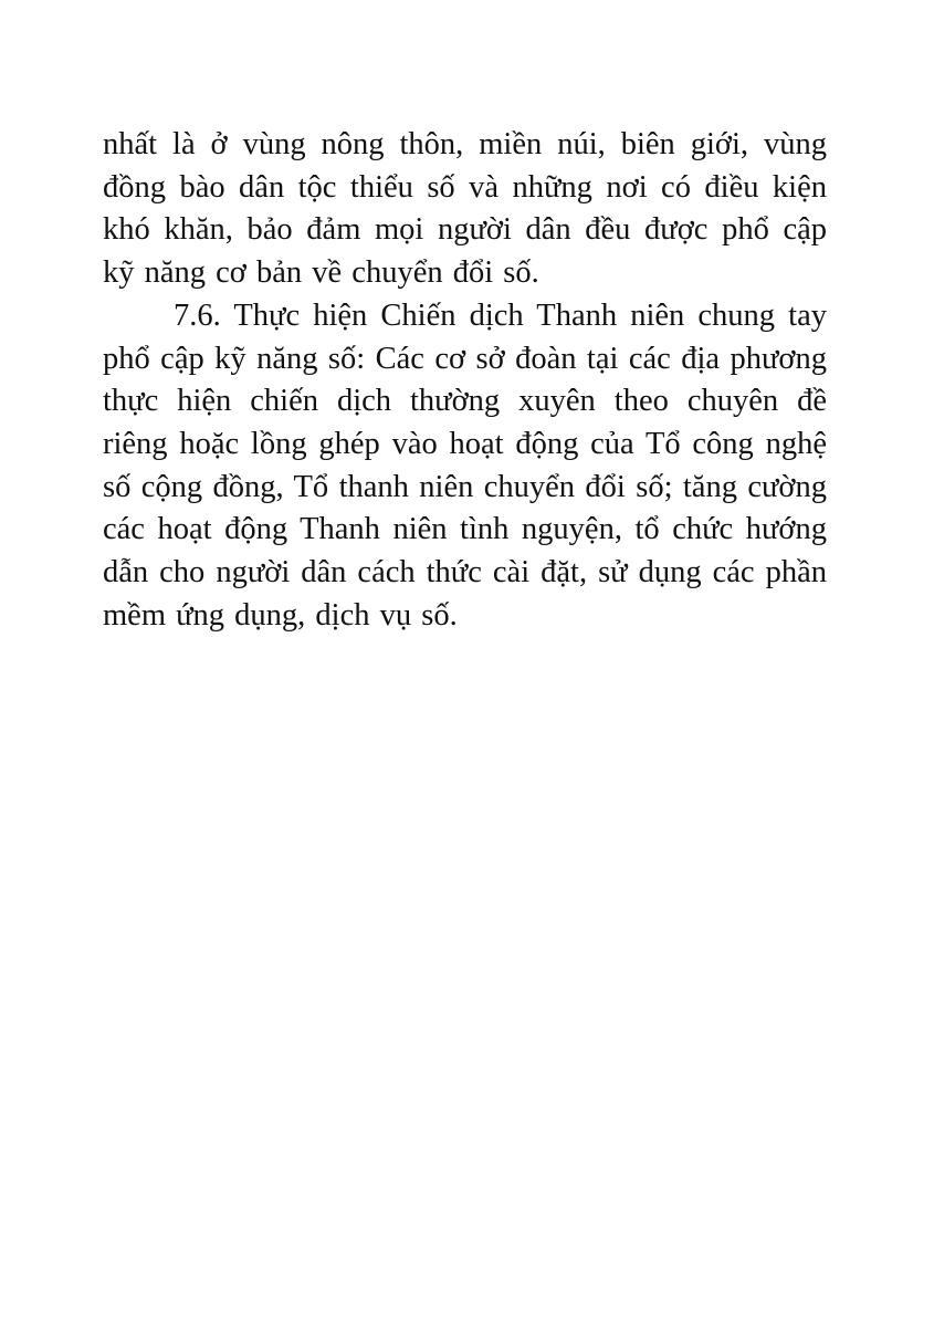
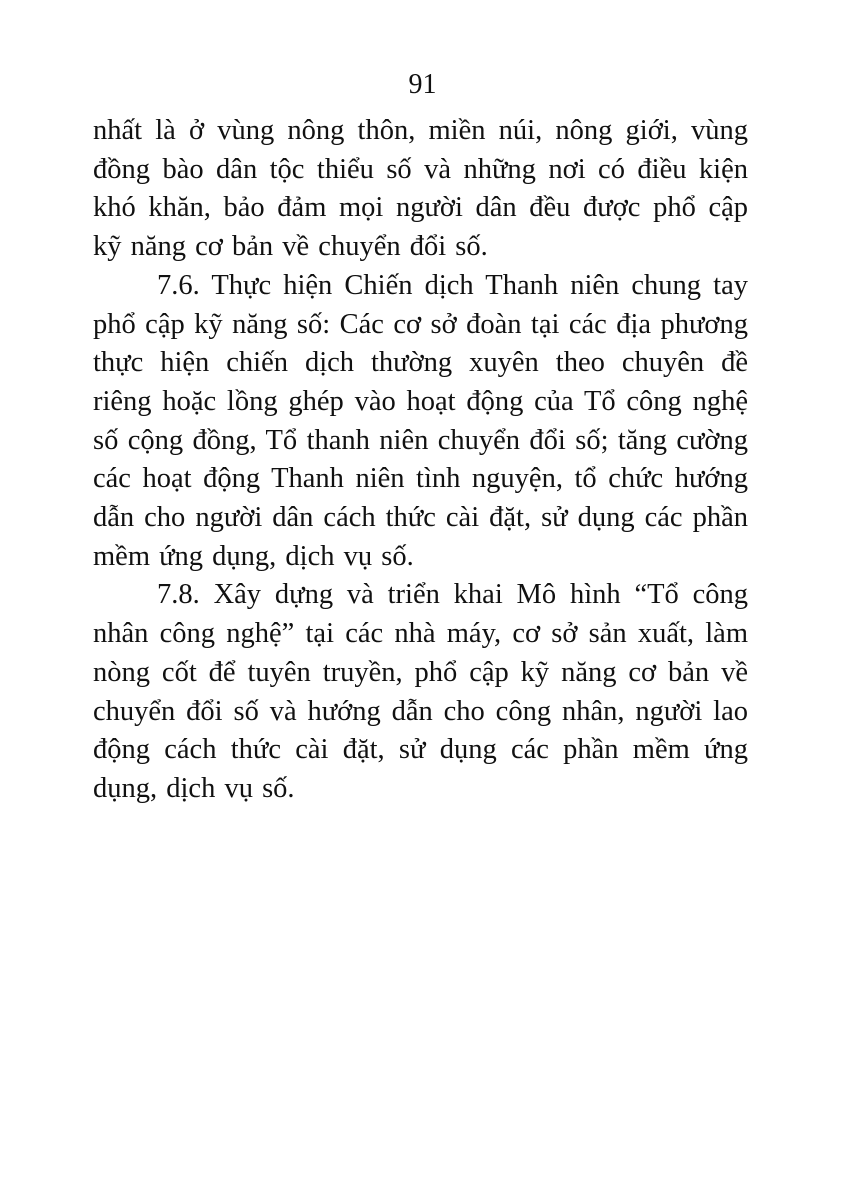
+ 91
- nhất là ở vùng nông thôn, miền núi, biên giới, vùng đồng bào dân tộc thiểu số và những nơi có điều kiện khó khăn, bảo đảm mọi người dân đều được phổ cập kỹ năng cơ bản về chuyển đổi số.
+ nhất là ở vùng nông thôn, miền núi, nông giới, vùng đồng bào dân tộc thiểu số và những nơi có điều kiện khó khăn, bảo đảm mọi người dân đều được phổ cập kỹ năng cơ bản về chuyển đổi số.
  7.6. Thực hiện Chiến dịch Thanh niên chung tay phổ cập kỹ năng số: Các cơ sở đoàn tại các địa phương thực hiện chiến dịch thường xuyên theo chuyên đề riêng hoặc lồng ghép vào hoạt động của Tổ công nghệ số cộng đồng, Tổ thanh niên chuyển đổi số; tăng cường các hoạt động Thanh niên tình nguyện, tổ chức hướng dẫn cho người dân cách thức cài đặt, sử dụng các phần mềm ứng dụng, dịch vụ số.
+ 7.8. Xây dựng và triển khai Mô hình “Tổ công nhân công nghệ” tại các nhà máy, cơ sở sản xuất, làm nòng cốt để tuyên truyền, phổ cập kỹ năng cơ bản về chuyển đổi số và hướng dẫn cho công nhân, người lao động cách thức cài đặt, sử dụng các phần mềm ứng dụng, dịch vụ số.
